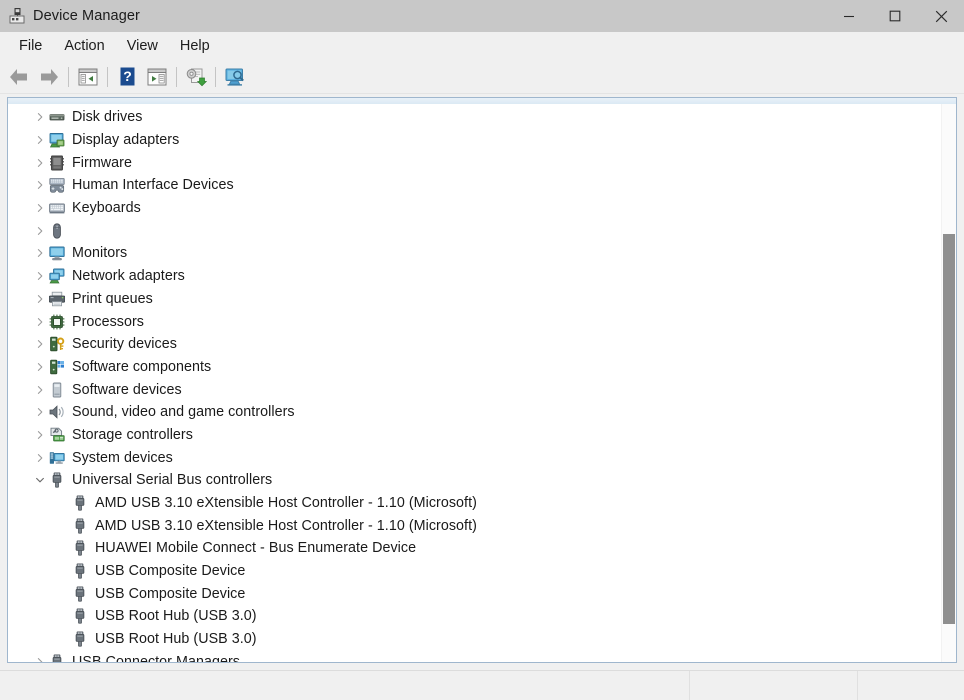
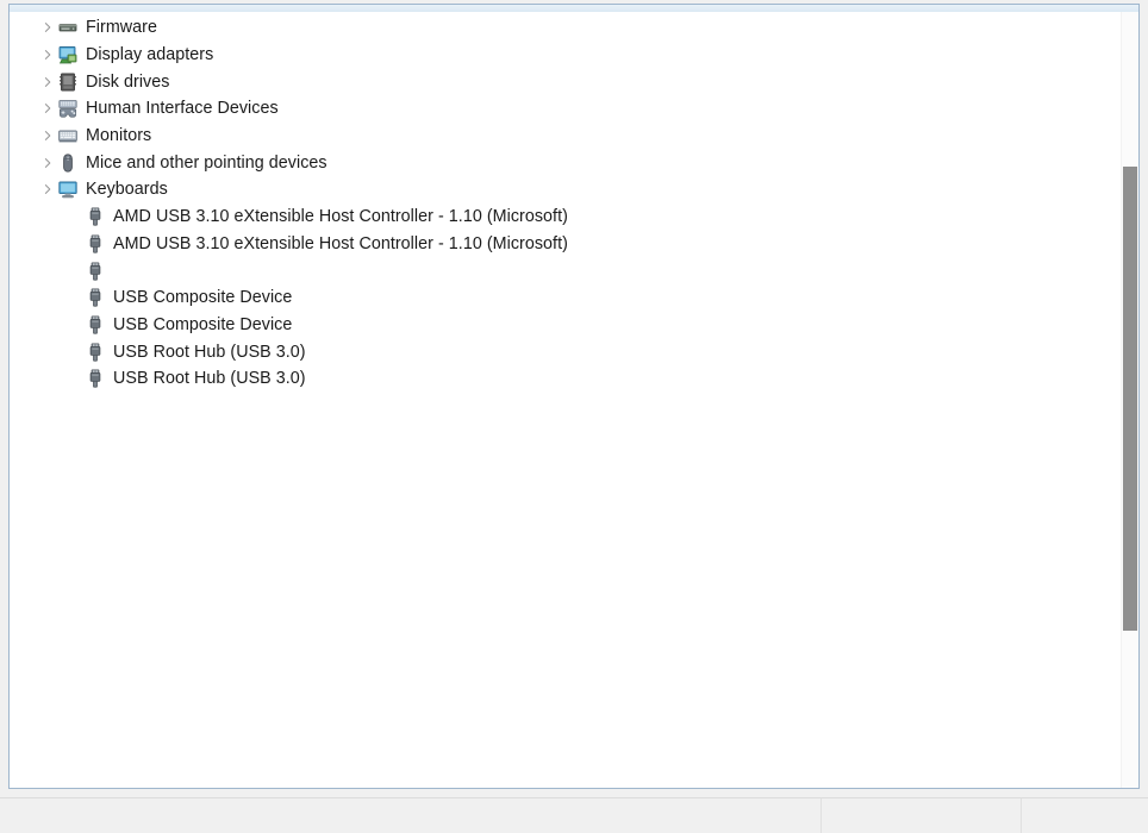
- Device Manager
- File
- Action
- View
- Help
- ?
- Disk drives
+ Firmware
  Display adapters
- Firmware
+ Disk drives
  Human Interface Devices
- Keyboards
+ Monitors
+ Mice and other pointing devices
- Monitors
+ Keyboards
- Network adapters
- Print queues
- Processors
- Security devices
- Software components
- Software devices
- Sound, video and game controllers
- Storage controllers
- System devices
- Universal Serial Bus controllers
  AMD USB 3.10 eXtensible Host Controller - 1.10 (Microsoft)
  AMD USB 3.10 eXtensible Host Controller - 1.10 (Microsoft)
- HUAWEI Mobile Connect - Bus Enumerate Device
  USB Composite Device
  USB Composite Device
  USB Root Hub (USB 3.0)
  USB Root Hub (USB 3.0)
- USB Connector Managers
